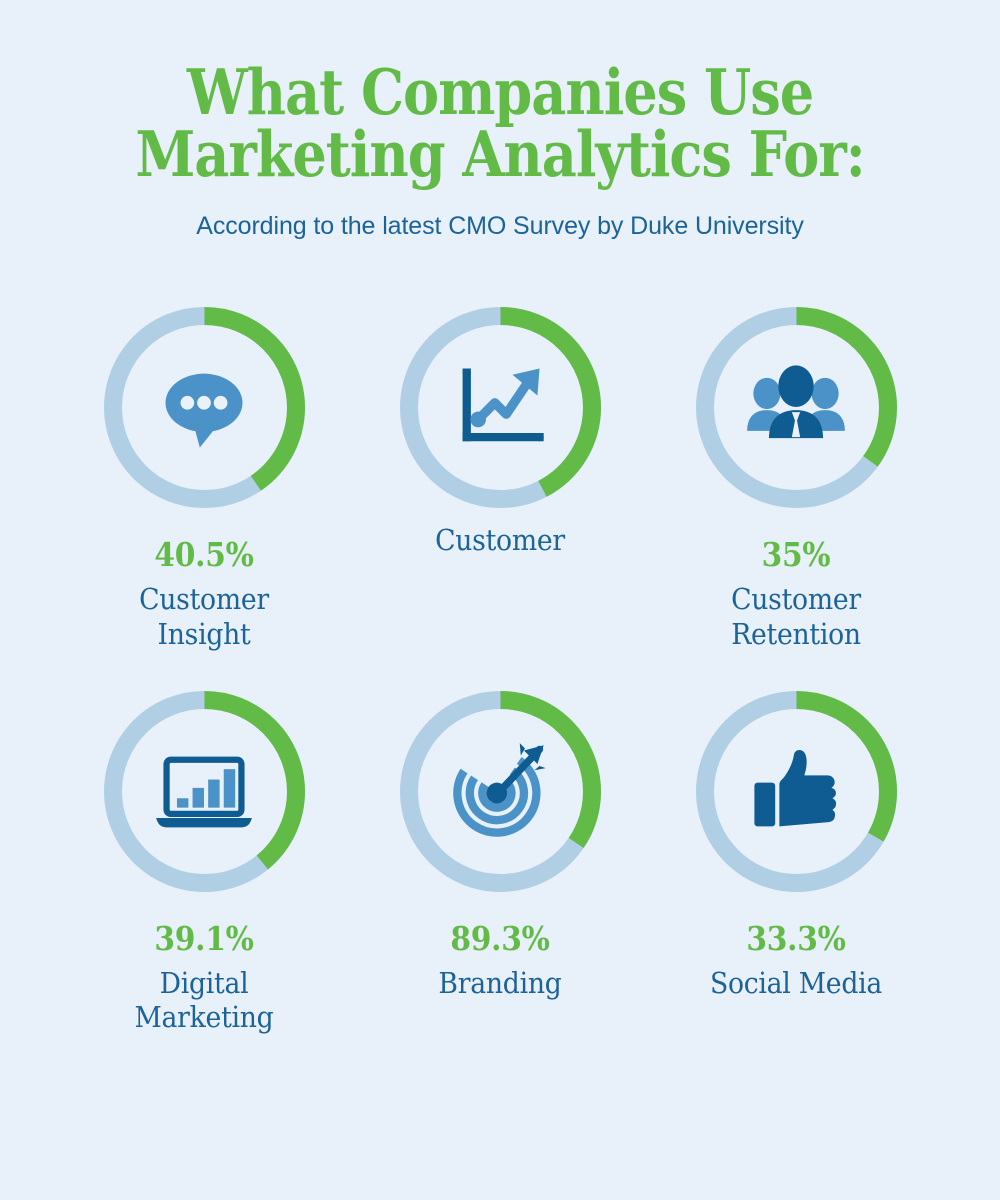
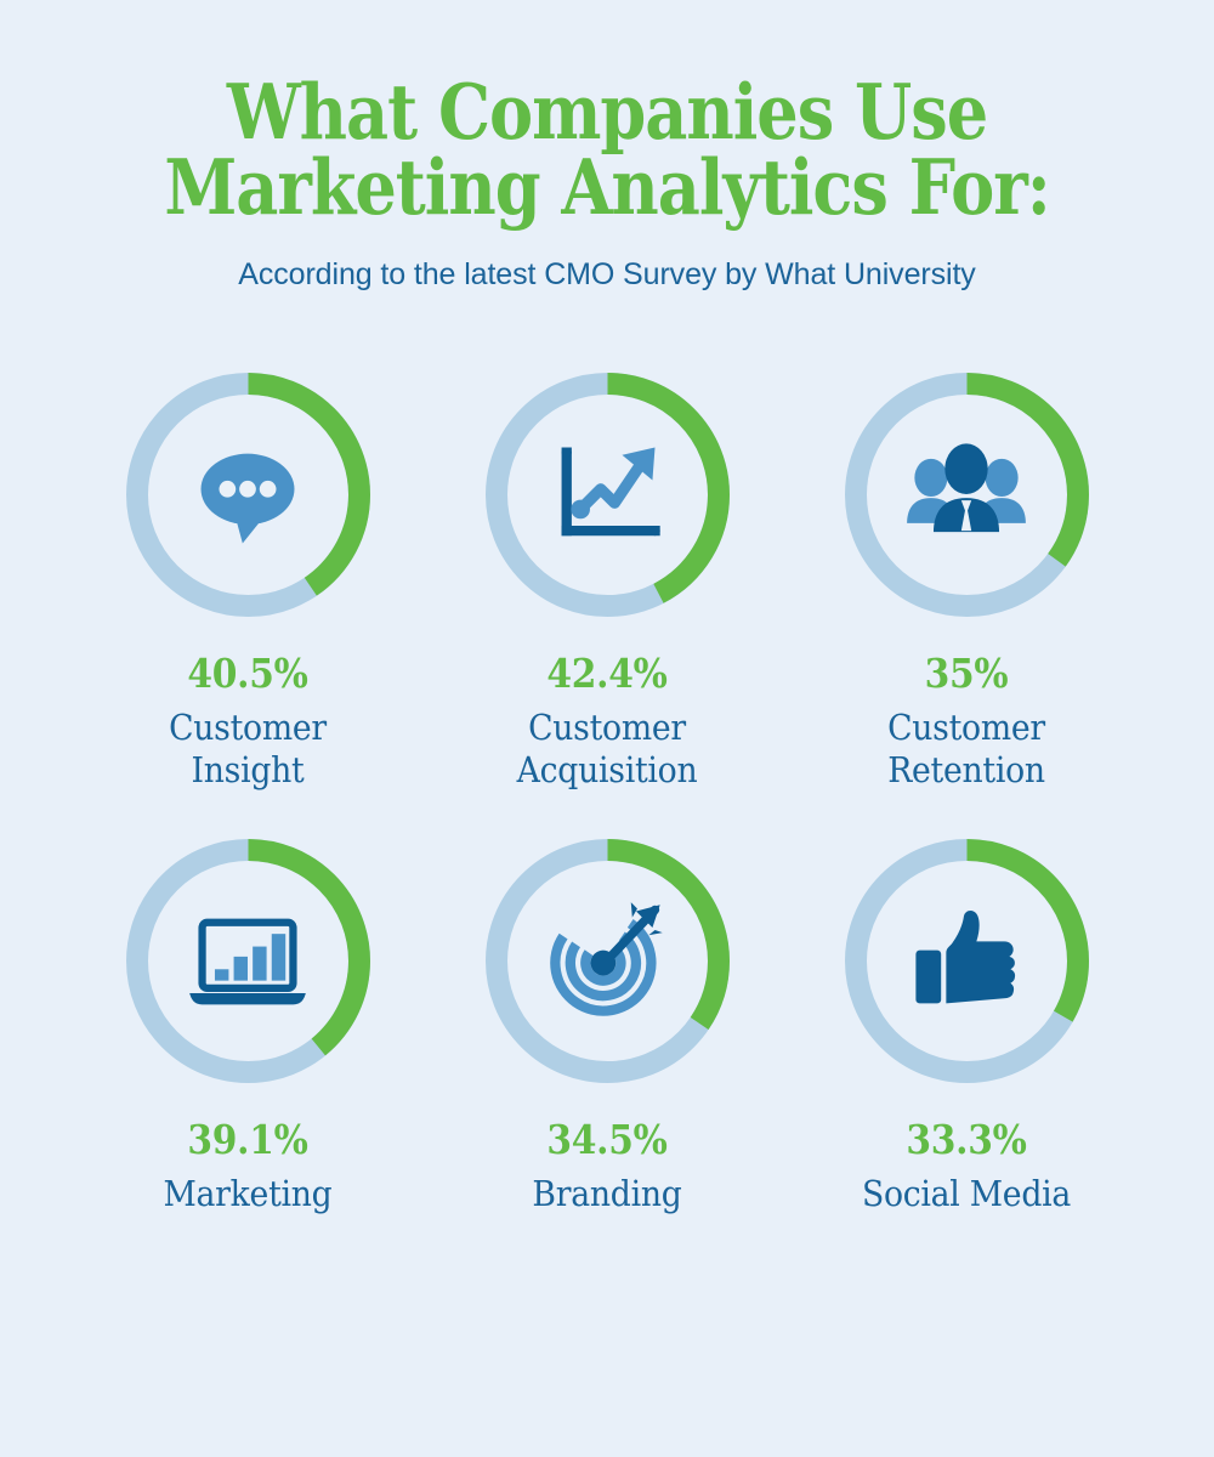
  What Companies Use
  Marketing Analytics For:
- According to the latest CMO Survey by Duke University
+ According to the latest CMO Survey by What University
  40.5%
  Customer
  Insight
+ 42.4%
  Customer
+ Acquisition
  35%
  Customer
  Retention
  39.1%
- Digital
  Marketing
- 89.3%
+ 34.5%
  Branding
  33.3%
  Social Media
